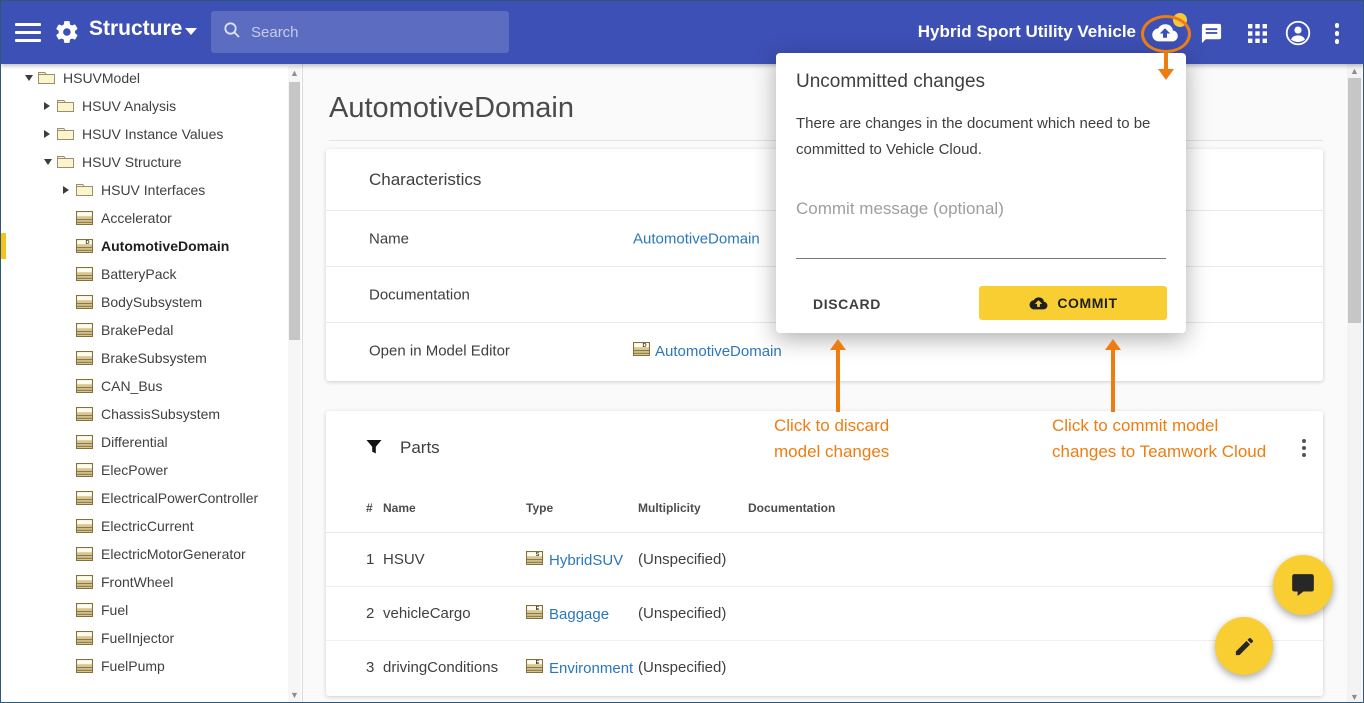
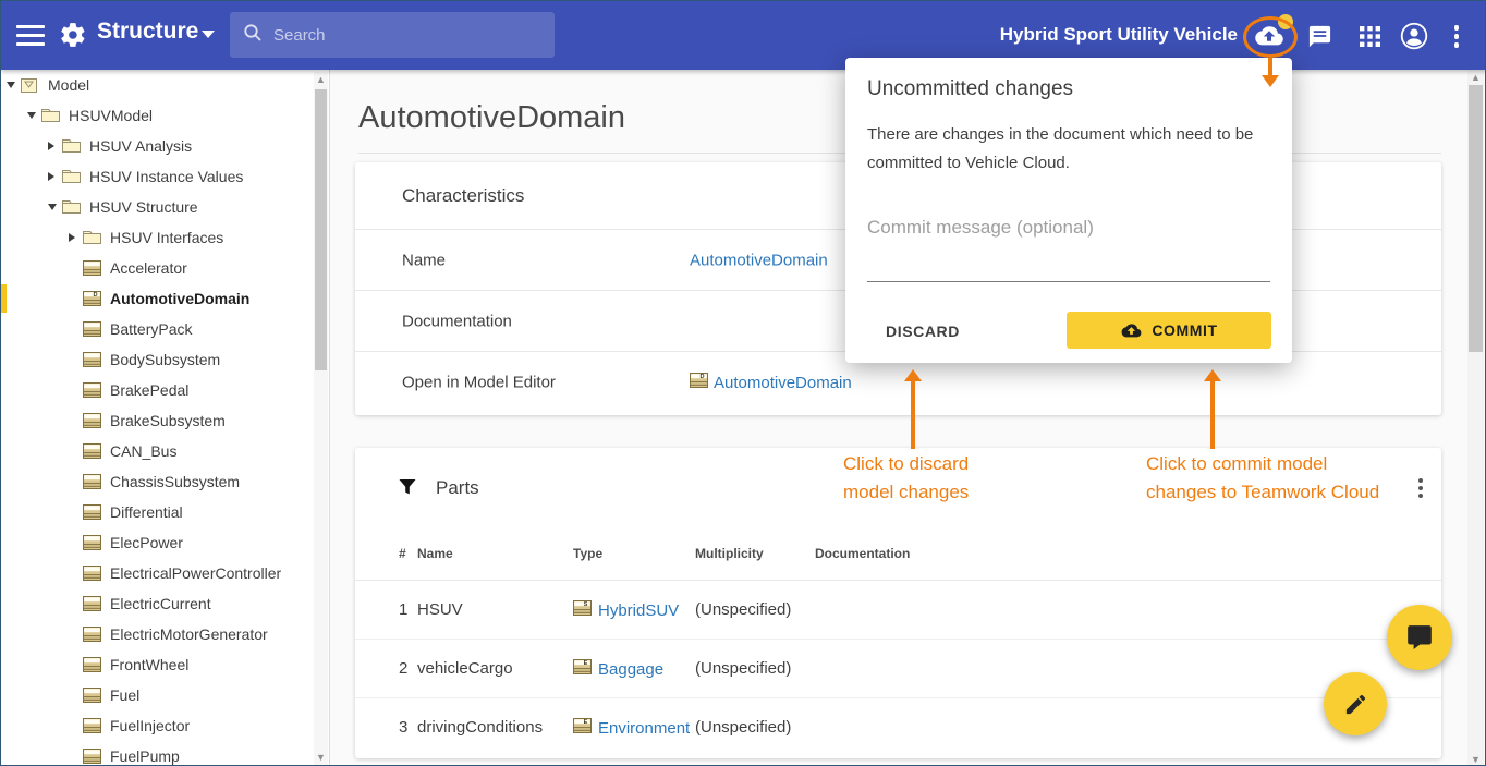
  Structure
  Search
  Hybrid Sport Utility Vehicle
+ Model
  HSUVModel
  HSUV Analysis
  HSUV Instance Values
  HSUV Structure
  HSUV Interfaces
  Accelerator
  AutomotiveDomain
  BatteryPack
  BodySubsystem
  BrakePedal
  BrakeSubsystem
  CAN_Bus
  ChassisSubsystem
  Differential
  ElecPower
  ElectricalPowerController
  ElectricCurrent
  ElectricMotorGenerator
  FrontWheel
  Fuel
  FuelInjector
  FuelPump
  ▲
  ▼
  AutomotiveDomain
  Characteristics
  Name
  AutomotiveDomain
  Documentation
  Open in Model Editor
  AutomotiveDomain
  Parts
  #
  Name
  Type
  Multiplicity
  Documentation
  1
  HSUV
  HybridSUV
  (Unspecified)
  2
  vehicleCargo
  Baggage
  (Unspecified)
  3
  drivingConditions
  Environment
  (Unspecified)
  ▲
  ▼
  Uncommitted changes
  There are changes in the document which need to be committed to Vehicle Cloud.
  Commit message (optional)
  DISCARD
  COMMIT
  Click to discard
  model changes
  Click to commit model
  changes to Teamwork Cloud
